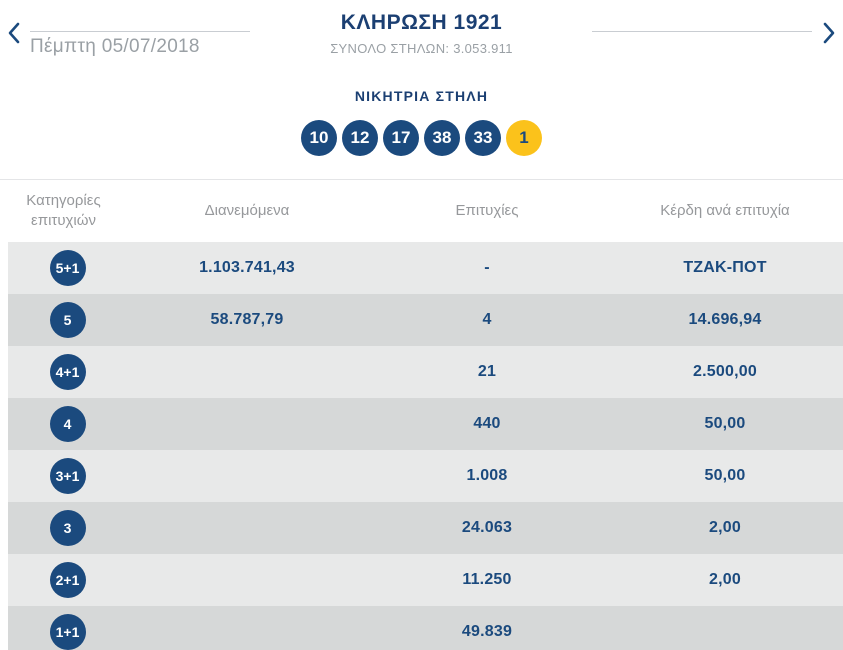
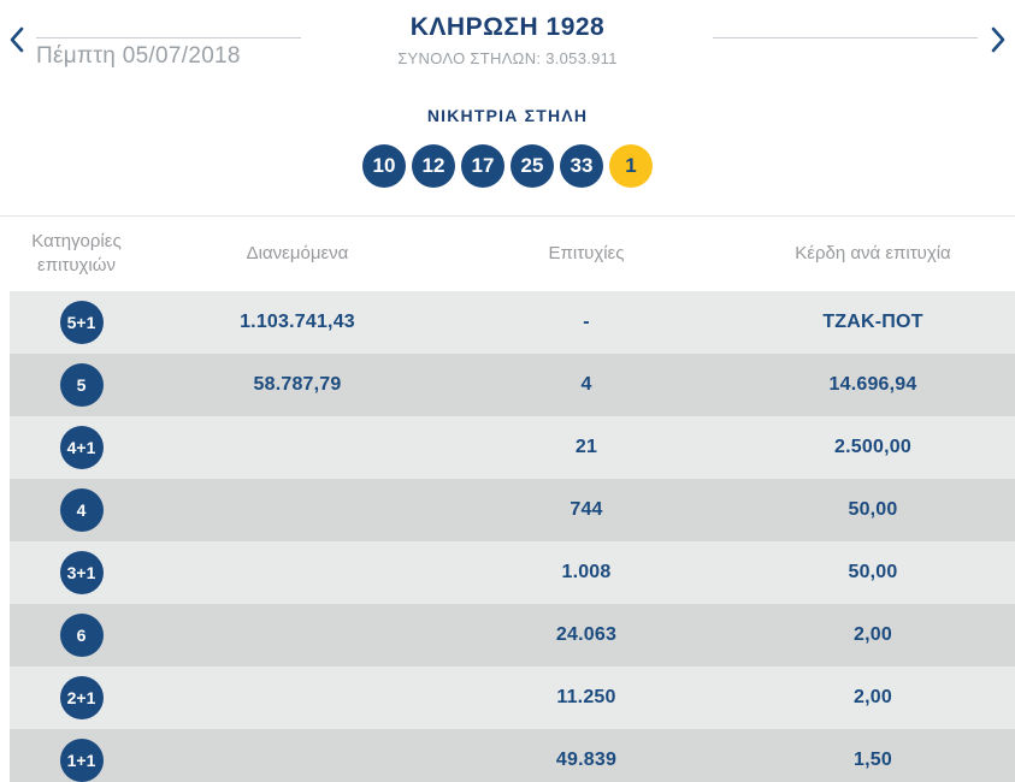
  Πέμπτη 05/07/2018
- ΚΛΗΡΩΣΗ 1921
+ ΚΛΗΡΩΣΗ 1928
  ΣΥΝΟΛΟ ΣΤΗΛΩΝ: 3.053.911
  ΝΙΚΗΤΡΙΑ ΣΤΗΛΗ
  10
  12
  17
- 38
+ 25
  33
  1
  Κατηγορίες επιτυχιών
  Διανεμόμενα
  Επιτυχίες
  Κέρδη ανά επιτυχία
  5+1
  1.103.741,43
  -
  ΤΖΑΚ-ΠΟΤ
  5
  58.787,79
  4
  14.696,94
  4+1
  21
  2.500,00
  4
- 440
+ 744
  50,00
  3+1
  1.008
  50,00
- 3
+ 6
  24.063
  2,00
  2+1
  11.250
  2,00
  1+1
  49.839
+ 1,50
